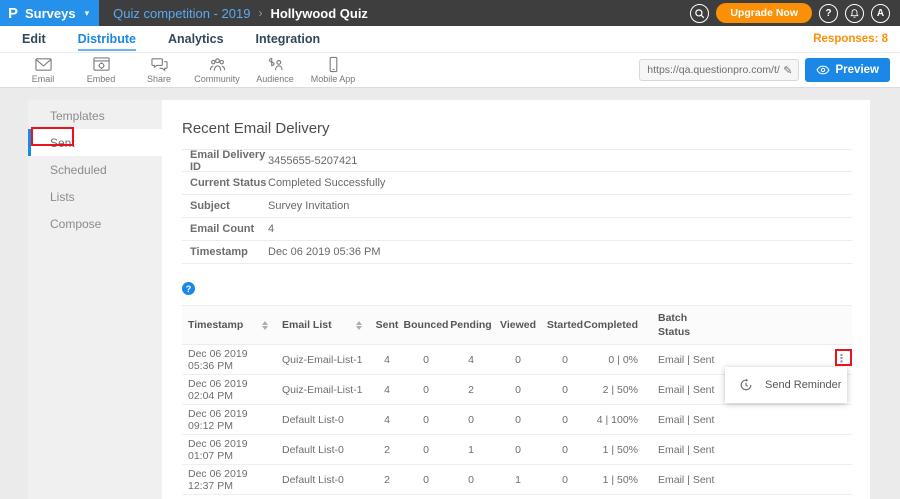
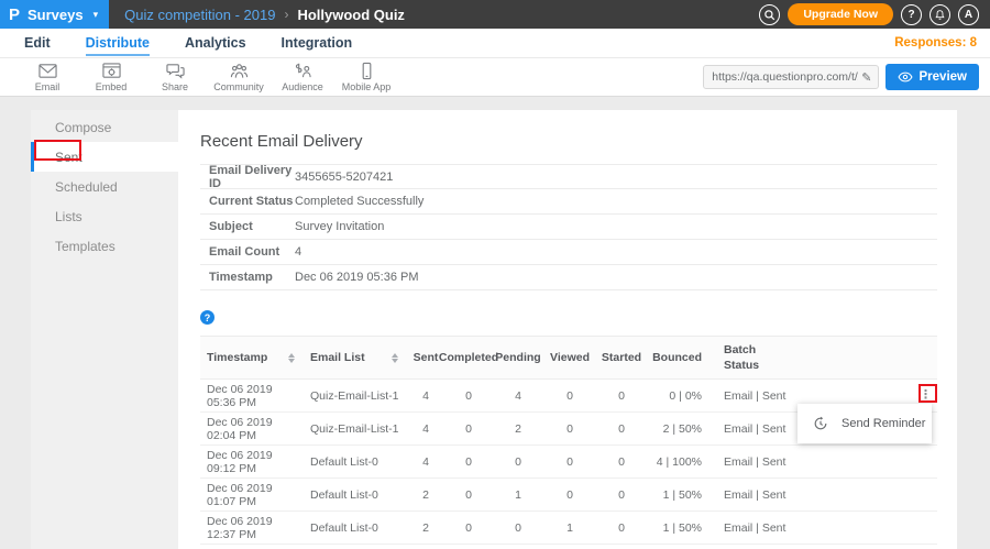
  P
  Surveys
  ▾
  Quiz competition - 2019
  ›
  Hollywood Quiz
  Upgrade Now
  ?
  A
  Edit
  Distribute
  Analytics
  Integration
  Responses: 8
  Email
  Embed
  Share
  Community
  Audience
  Mobile App
  https://qa.questionpro.com/t/
  ✎
  Preview
- Templates
+ Compose
  Sent
  Scheduled
  Lists
- Compose
+ Templates
  Recent Email Delivery
  Email Delivery ID
  3455655-5207421
  Current Status
  Completed Successfully
  Subject
  Survey Invitation
  Email Count
  4
  Timestamp
  Dec 06 2019 05:36 PM
  ?
  Timestamp
  Email List
  Sent
- Bounced
+ Completed
  Pending
  Viewed
  Started
- Completed
+ Bounced
  Batch Status
  Dec 06 2019 05:36 PM
  Quiz-Email-List-1
  4
  0
  4
  0
  0
  0 | 0%
  Email | Sent
  ⋮
  Dec 06 2019 02:04 PM
  Quiz-Email-List-1
  4
  0
  2
  0
  0
  2 | 50%
  Email | Sent
  Dec 06 2019 09:12 PM
  Default List-0
  4
  0
  0
  0
  0
  4 | 100%
  Email | Sent
  Dec 06 2019 01:07 PM
  Default List-0
  2
  0
  1
  0
  0
  1 | 50%
  Email | Sent
  Dec 06 2019 12:37 PM
  Default List-0
  2
  0
  0
  1
  0
  1 | 50%
  Email | Sent
  Send Reminder
